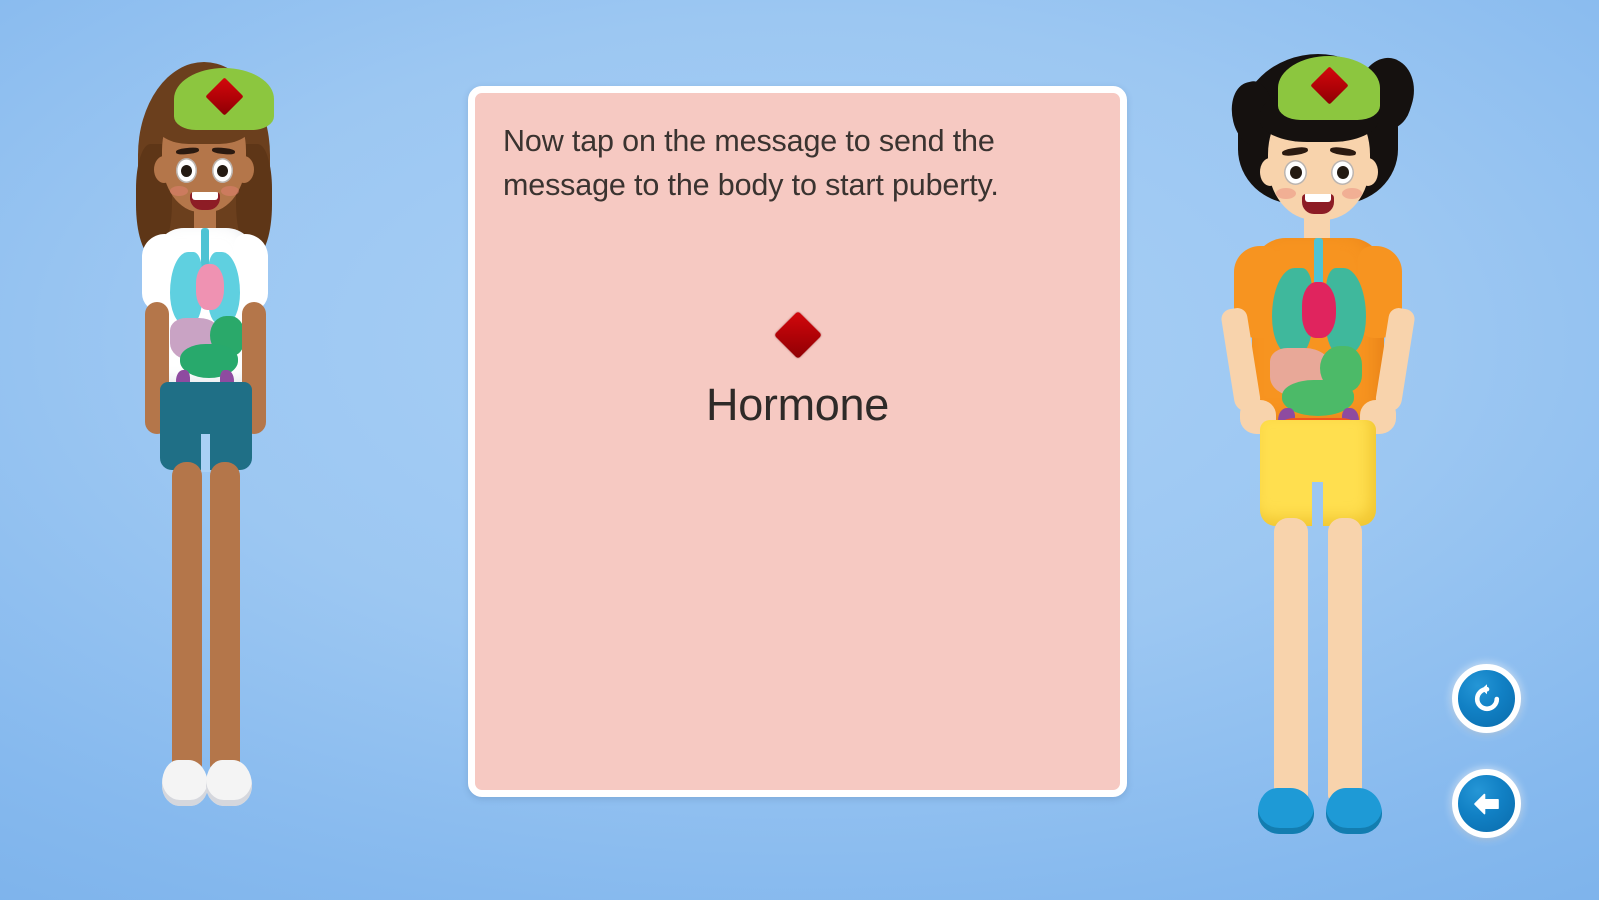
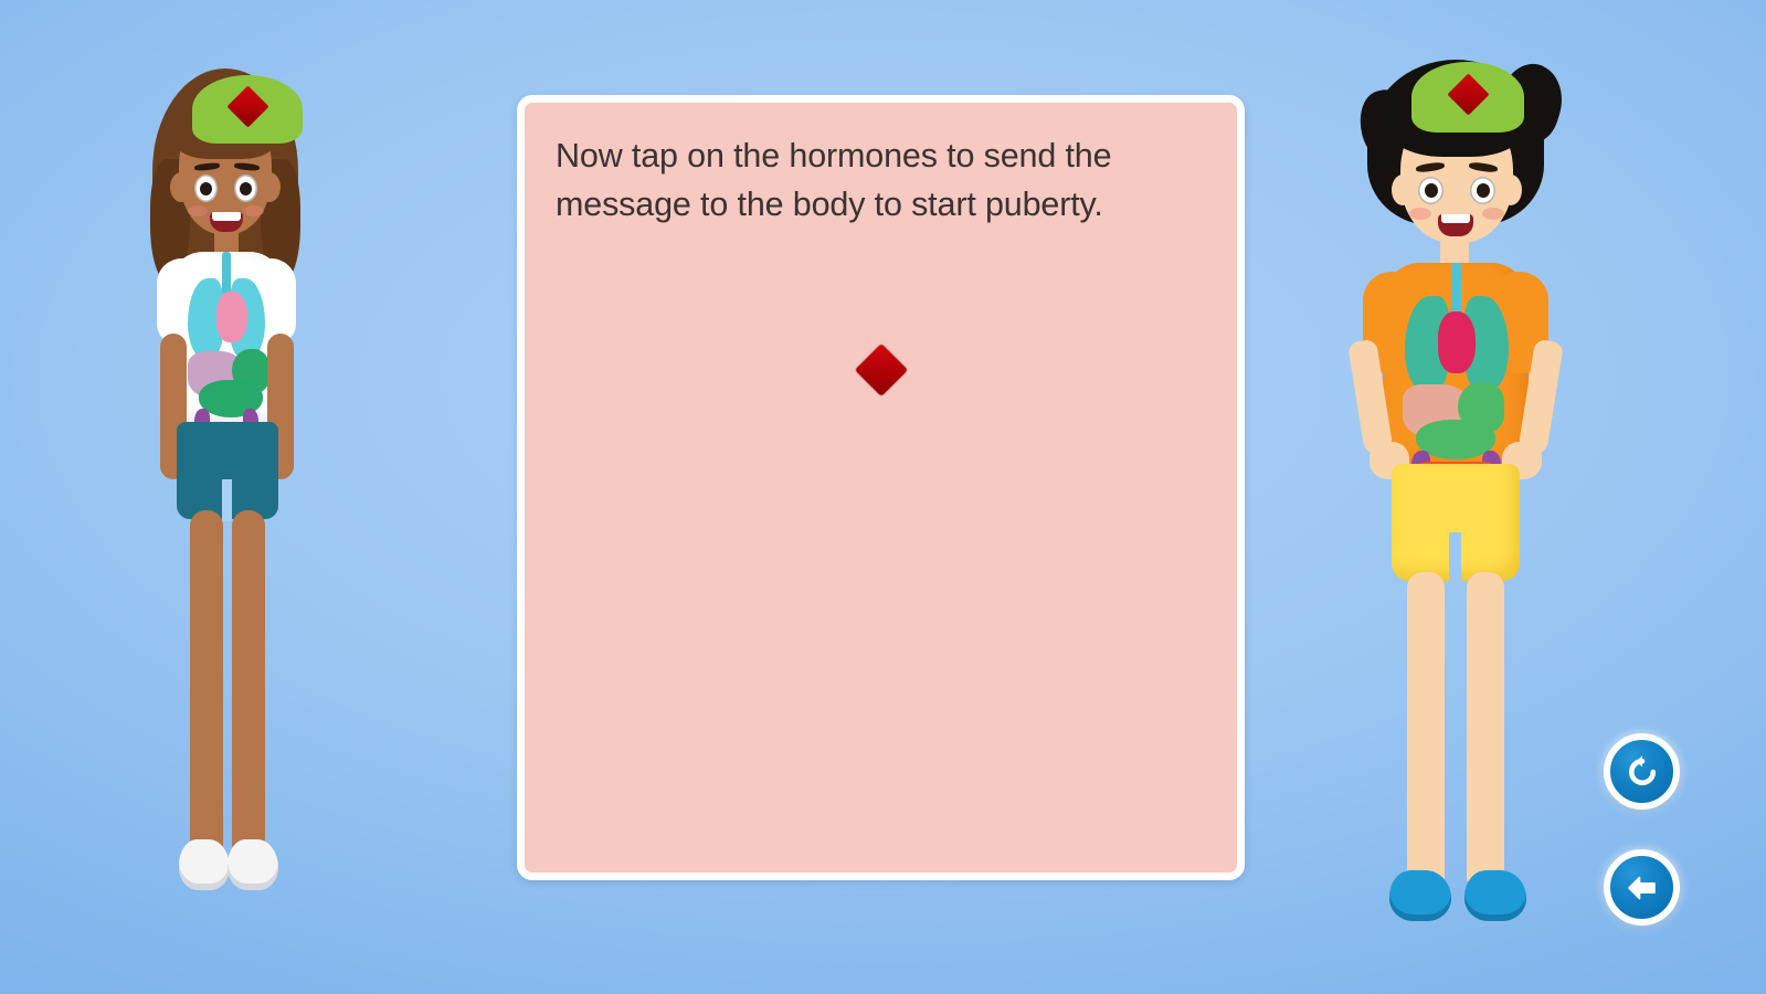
- Now tap on the message to send the message to the body to start puberty.
+ Now tap on the hormones to send the message to the body to start puberty.
- Hormone
